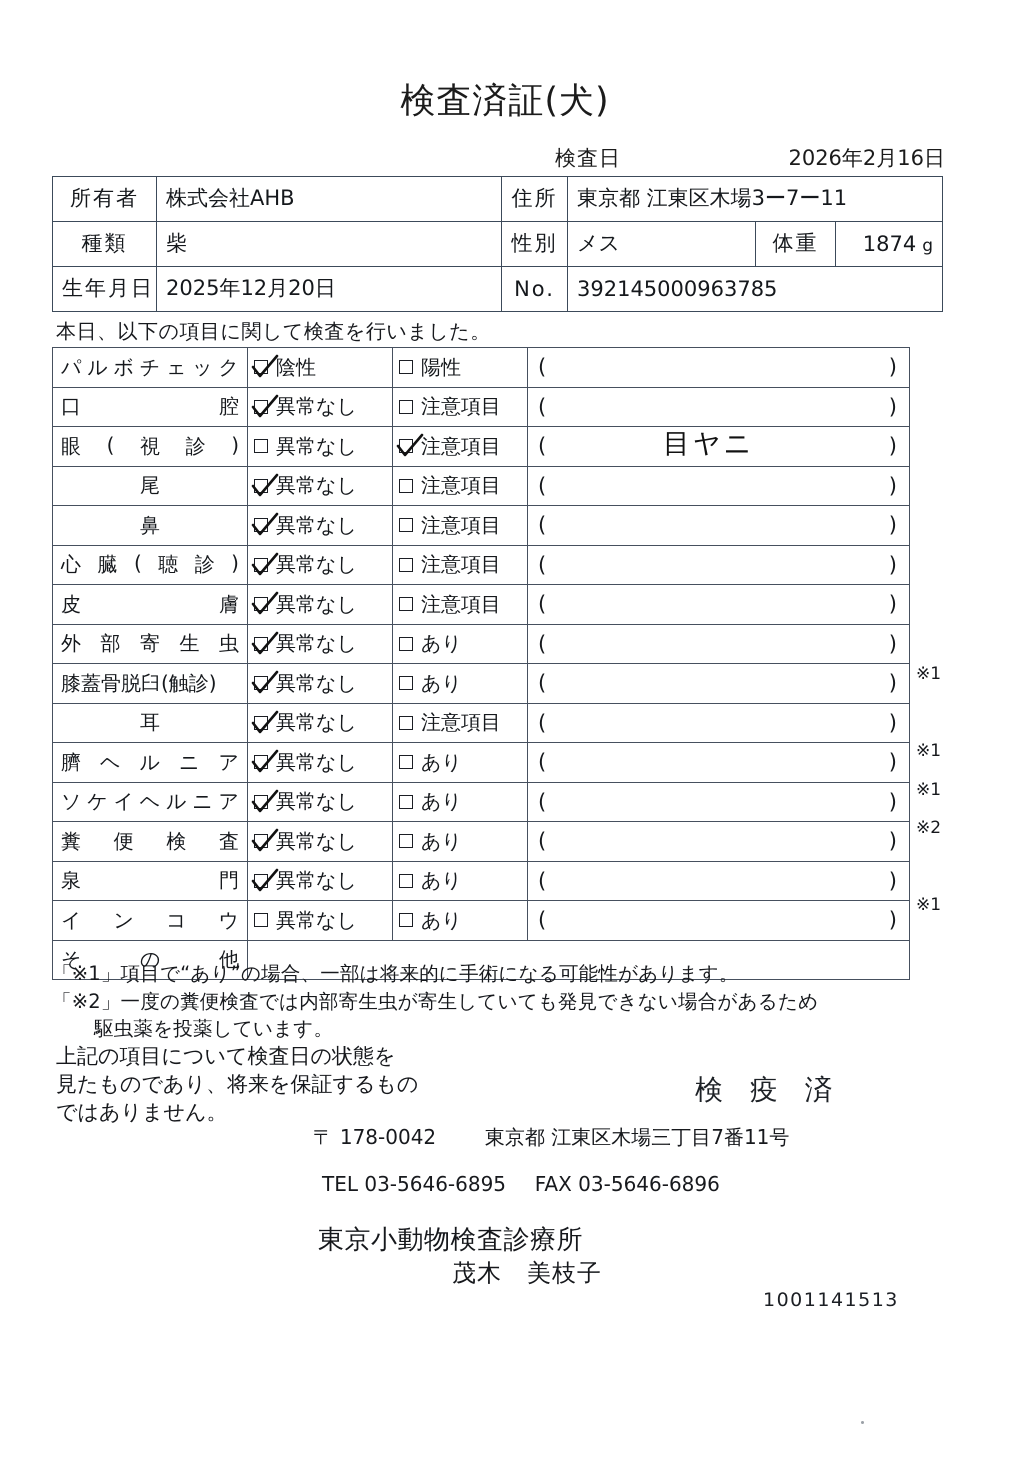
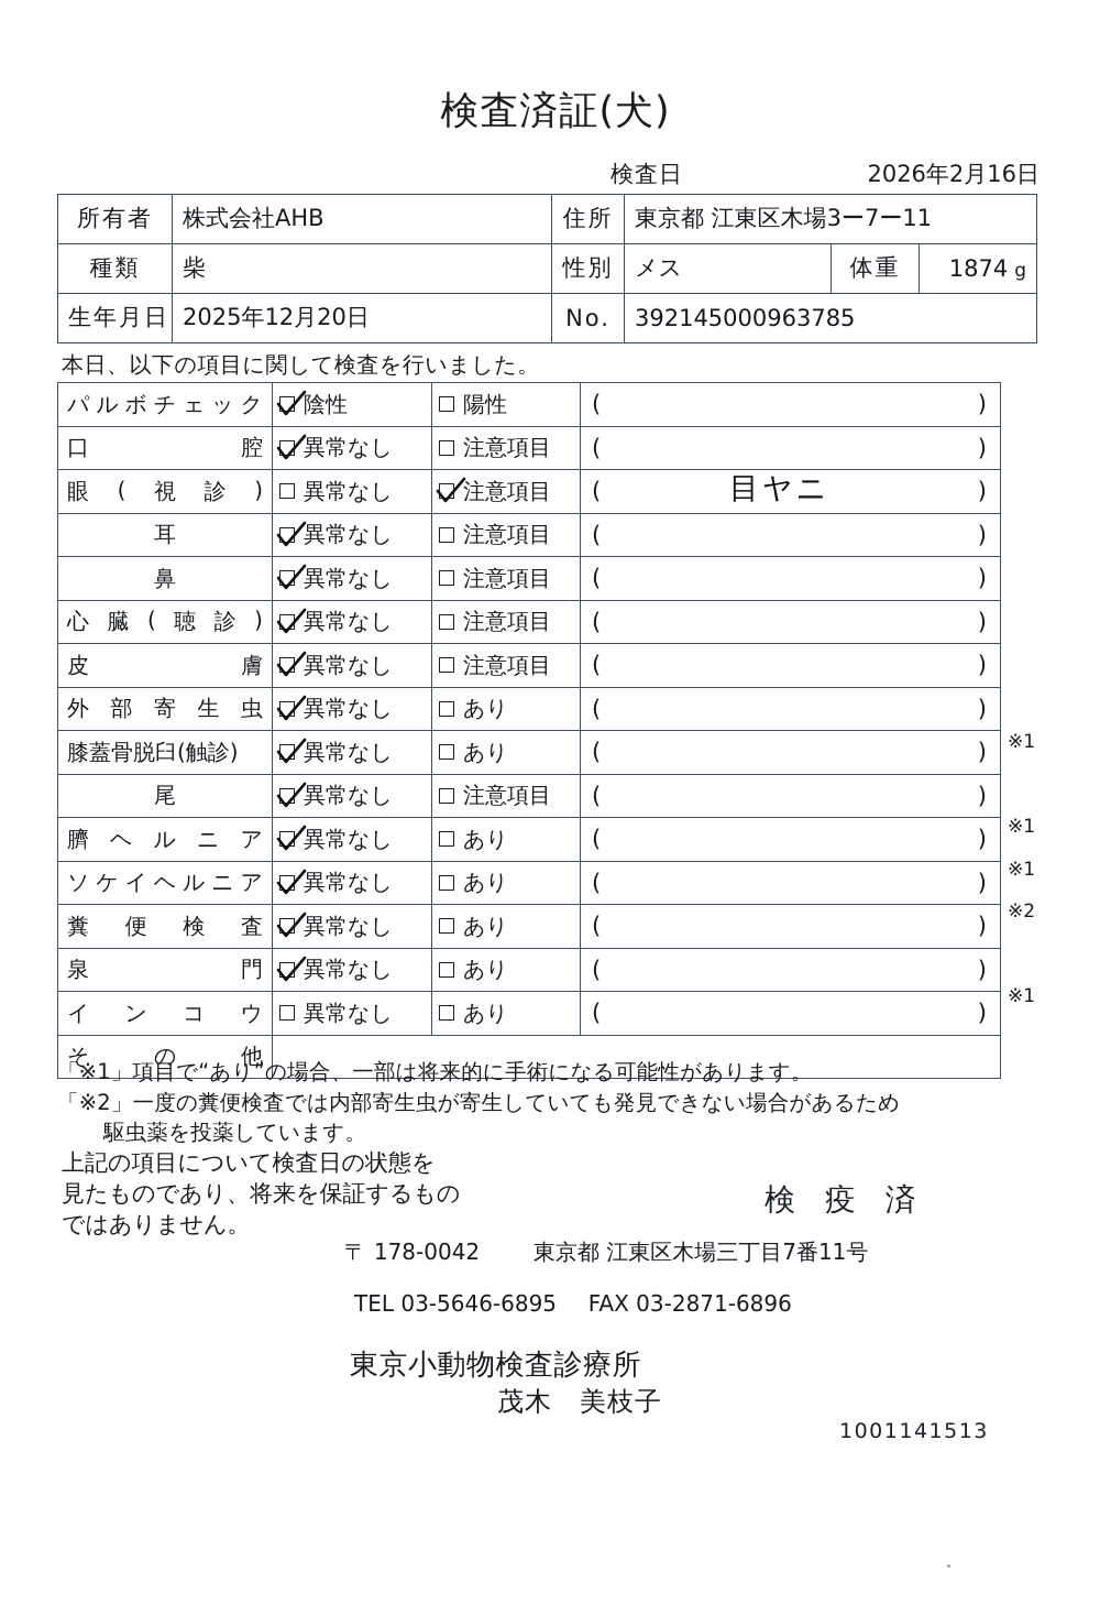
  検査済証(犬)
  検査日
  2026年2月16日
  所有者	株式会社AHB	住所	東京都 江東区木場3ー7ー11
  種類	柴	性別	メス	体重	1874 g
  生年月日	2025年12月20日	No.	392145000963785
  本日、以下の項目に関して検査を行いました。
  パ ル ボ チ ェ ッ ク	陰性	陽性	( )
  口 腔	異常なし	注意項目	( )
  眼 ( 視 診 )	異常なし	注意項目	( )目ヤニ
- 尾	異常なし	注意項目	( )
+ 耳	異常なし	注意項目	( )
  鼻	異常なし	注意項目	( )
  心 臓 ( 聴 診 )	異常なし	注意項目	( )
  皮 膚	異常なし	注意項目	( )
  外 部 寄 生 虫	異常なし	あり	( )
  膝蓋骨脱臼(触診)	異常なし	あり	( )
- 耳	異常なし	注意項目	( )
+ 尾	異常なし	注意項目	( )
  臍 ヘ ル ニ ア	異常なし	あり	( )
  ソ ケ イ ヘ ル ニ ア	異常なし	あり	( )
  糞 便 検 査	異常なし	あり	( )
  泉 門	異常なし	あり	( )
  イ ン コ ウ	異常なし	あり	( )
  そ の 他
  ※1
  ※1
  ※1
  ※2
  ※1
  「※1」項目で“あり”の場合、一部は将来的に手術になる可能性があります。
  「※2」一度の糞便検査では内部寄生虫が寄生していても発見できない場合があるため
  駆虫薬を投薬しています。
  上記の項目について検査日の状態を
  見たものであり、将来を保証するもの
  ではありません。
  検 疫 済
  〒 178-0042 東京都 江東区木場三丁目7番11号
- TEL 03-5646-6895 FAX 03-5646-6896
+ TEL 03-5646-6895 FAX 03-2871-6896
  東京小動物検査診療所
  茂木 美枝子
  1001141513
